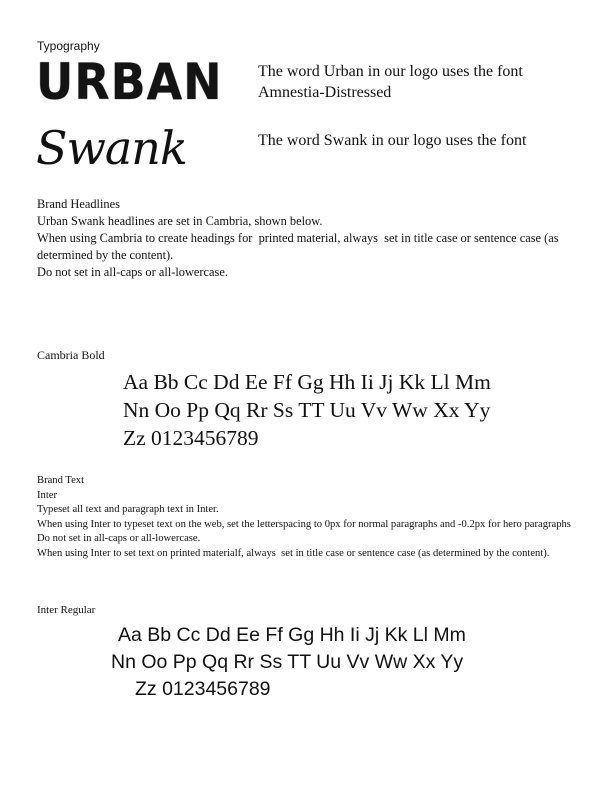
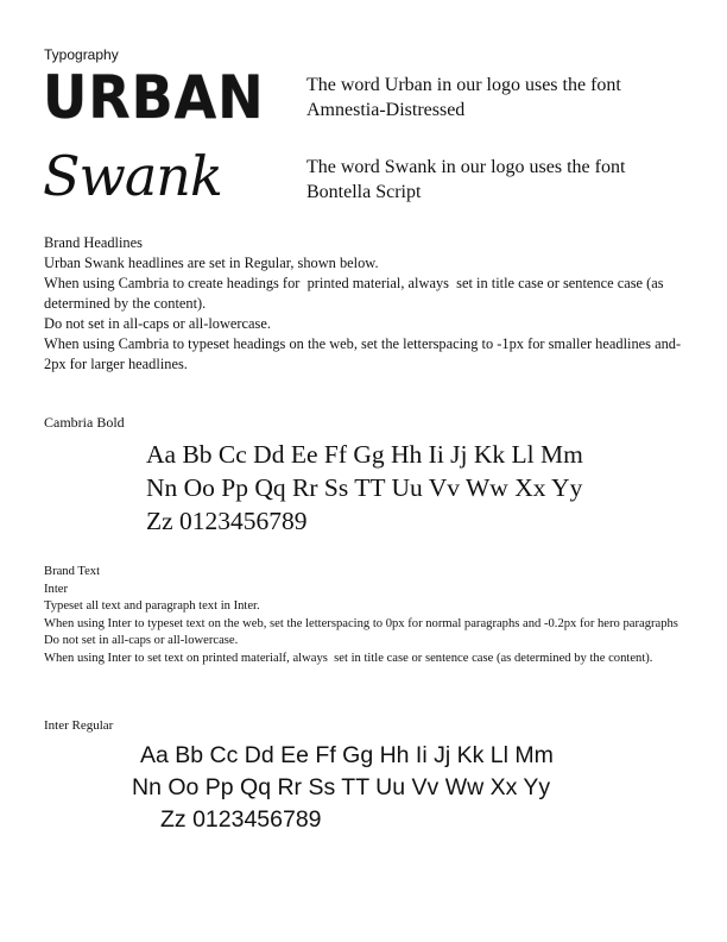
  Typography
  URBAN
  Swank
  The word Urban in our logo uses the font
  Amnestia-Distressed
  The word Swank in our logo uses the font
+ Bontella Script
  Brand Headlines
- Urban Swank headlines are set in Cambria, shown below.
+ Urban Swank headlines are set in Regular, shown below.
  When using Cambria to create headings for printed material, always set in title case or sentence case (as determined by the content).
  Do not set in all-caps or all-lowercase.
+ When using Cambria to typeset headings on the web, set the letterspacing to -1px for smaller headlines and-2px for larger headlines.
  Cambria Bold
  Aa Bb Cc Dd Ee Ff Gg Hh Ii Jj Kk Ll Mm
  Nn Oo Pp Qq Rr Ss TT Uu Vv Ww Xx Yy
  Zz 0123456789
  Brand Text
  Inter
  Typeset all text and paragraph text in Inter.
  When using Inter to typeset text on the web, set the letterspacing to 0px for normal paragraphs and -0.2px for hero paragraphs
  Do not set in all-caps or all-lowercase.
  When using Inter to set text on printed materialf, always set in title case or sentence case (as determined by the content).
  Inter Regular
  Aa Bb Cc Dd Ee Ff Gg Hh Ii Jj Kk Ll Mm
  Nn Oo Pp Qq Rr Ss TT Uu Vv Ww Xx Yy
  Zz 0123456789
